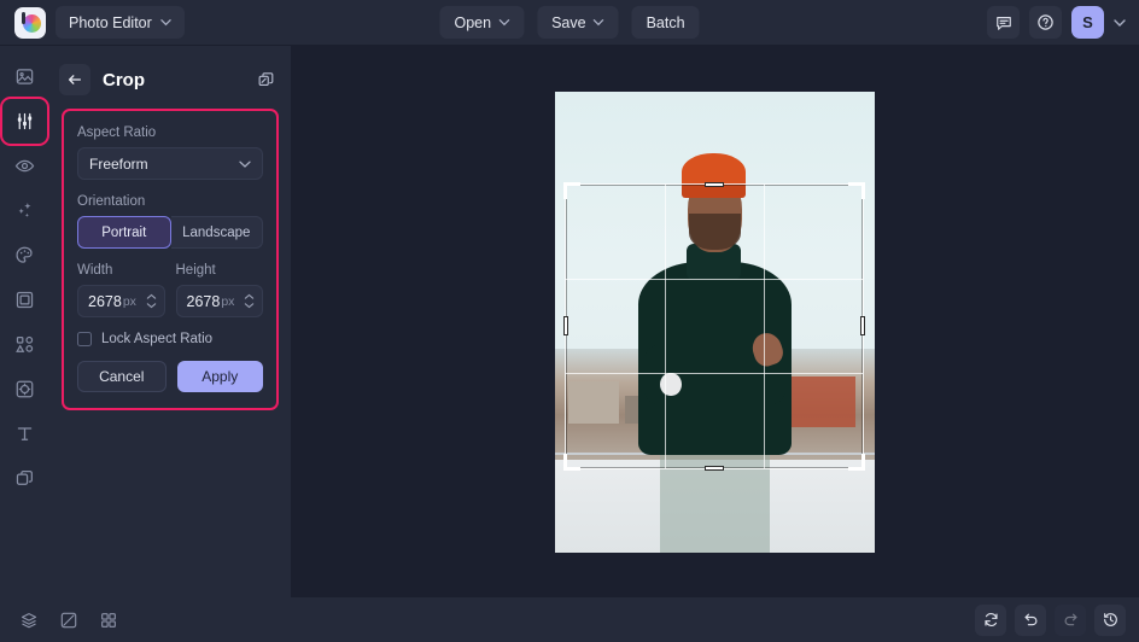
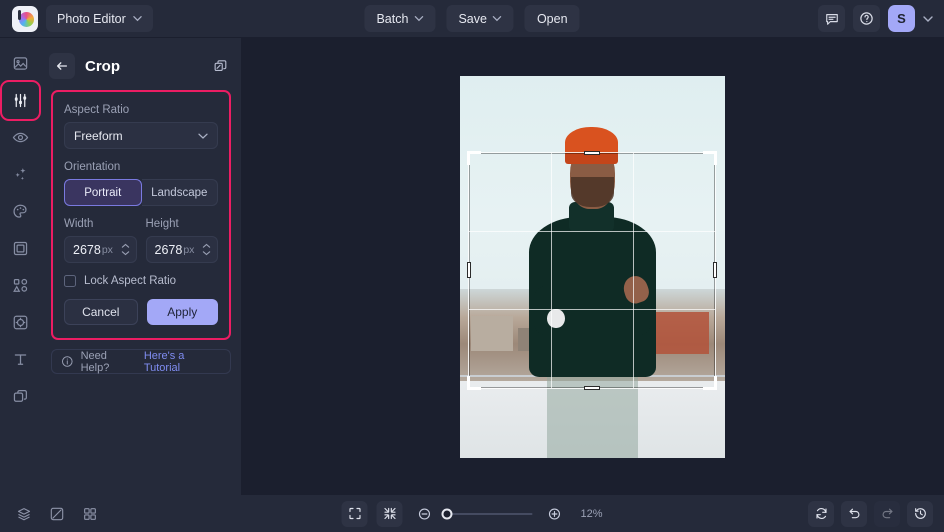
  Photo Editor
- Open
+ Batch
  Save
- Batch
+ Open
  S
  Crop
  Aspect Ratio
  Freeform
  Orientation
  Portrait
  Landscape
  Width
  2678
  px
  Height
  2678
  px
  Lock Aspect Ratio
  Cancel
  Apply
+ Need Help?
+ Here's a Tutorial
+ 12%
